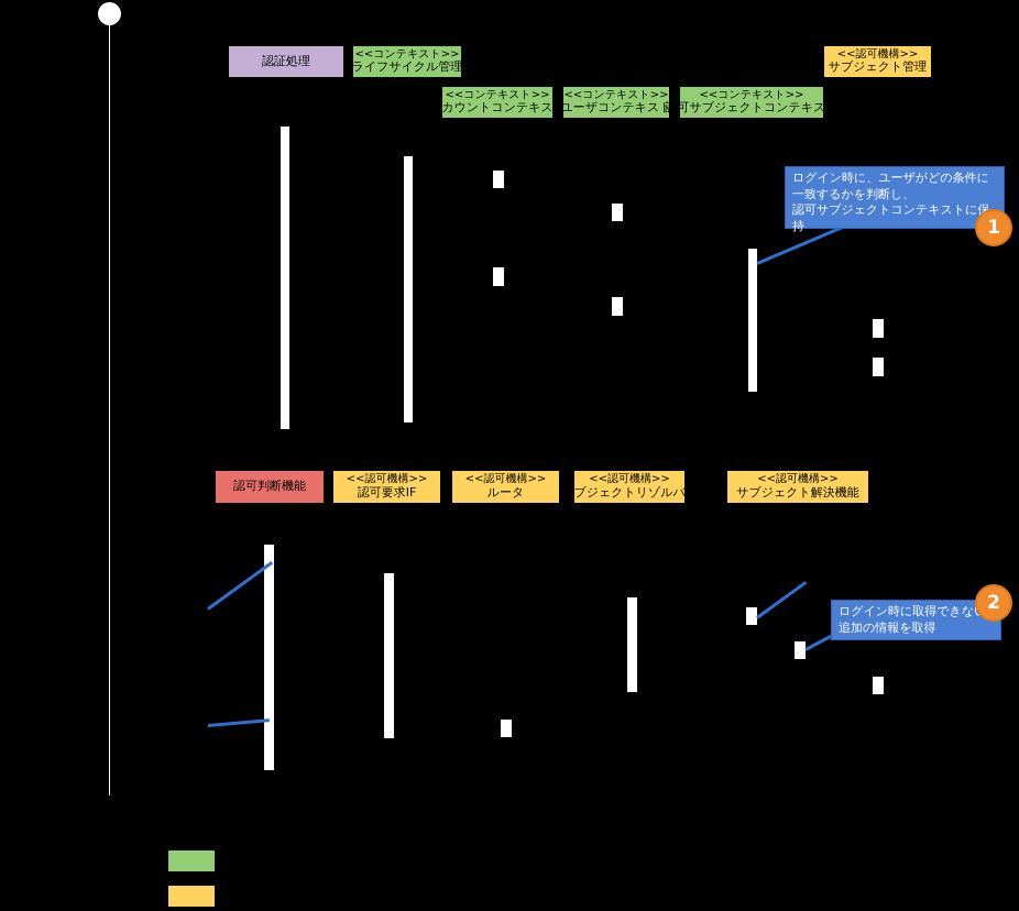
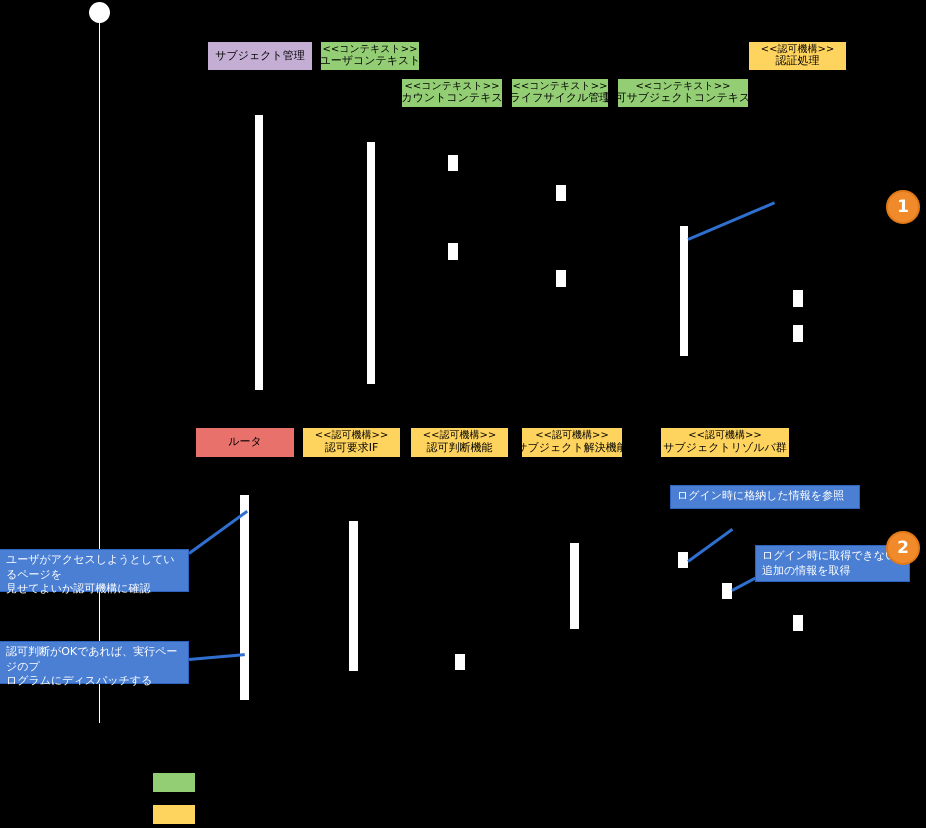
- 認証処理
+ サブジェクト管理
  <<コンテキスト>>
- ライフサイクル管理
+ ユーザコンテキスト
  <<コンテキスト>>
  アカウントコンテキスト
  <<コンテキスト>>
- ユーザコンテキスト
+ ライフサイクル管理
  <<コンテキスト>>
  認可サブジェクトコンテキスト
  <<認可機構>>
- サブジェクト管理
+ 認証処理
- ログイン時に、ユーザがどの条件に一致するかを判断し、
- 認可サブジェクトコンテキストに保持
  1
- 認可判断機能
+ ルータ
  <<認可機構>>
  認可要求IF
  <<認可機構>>
- ルータ
+ 認可判断機能
  <<認可機構>>
- サブジェクトリゾルバ群
+ サブジェクト解決機能
  <<認可機構>>
- サブジェクト解決機能
+ サブジェクトリゾルバ群
+ ユーザがアクセスしようとしているページを
+ 見せてよいか認可機構に確認
+ 認可判断がOKであれば、実行ページのプ
+ ログラムにディスパッチする
+ ログイン時に格納した情報を参照
  ログイン時に取得できな
  追加の情報を取得
  2
